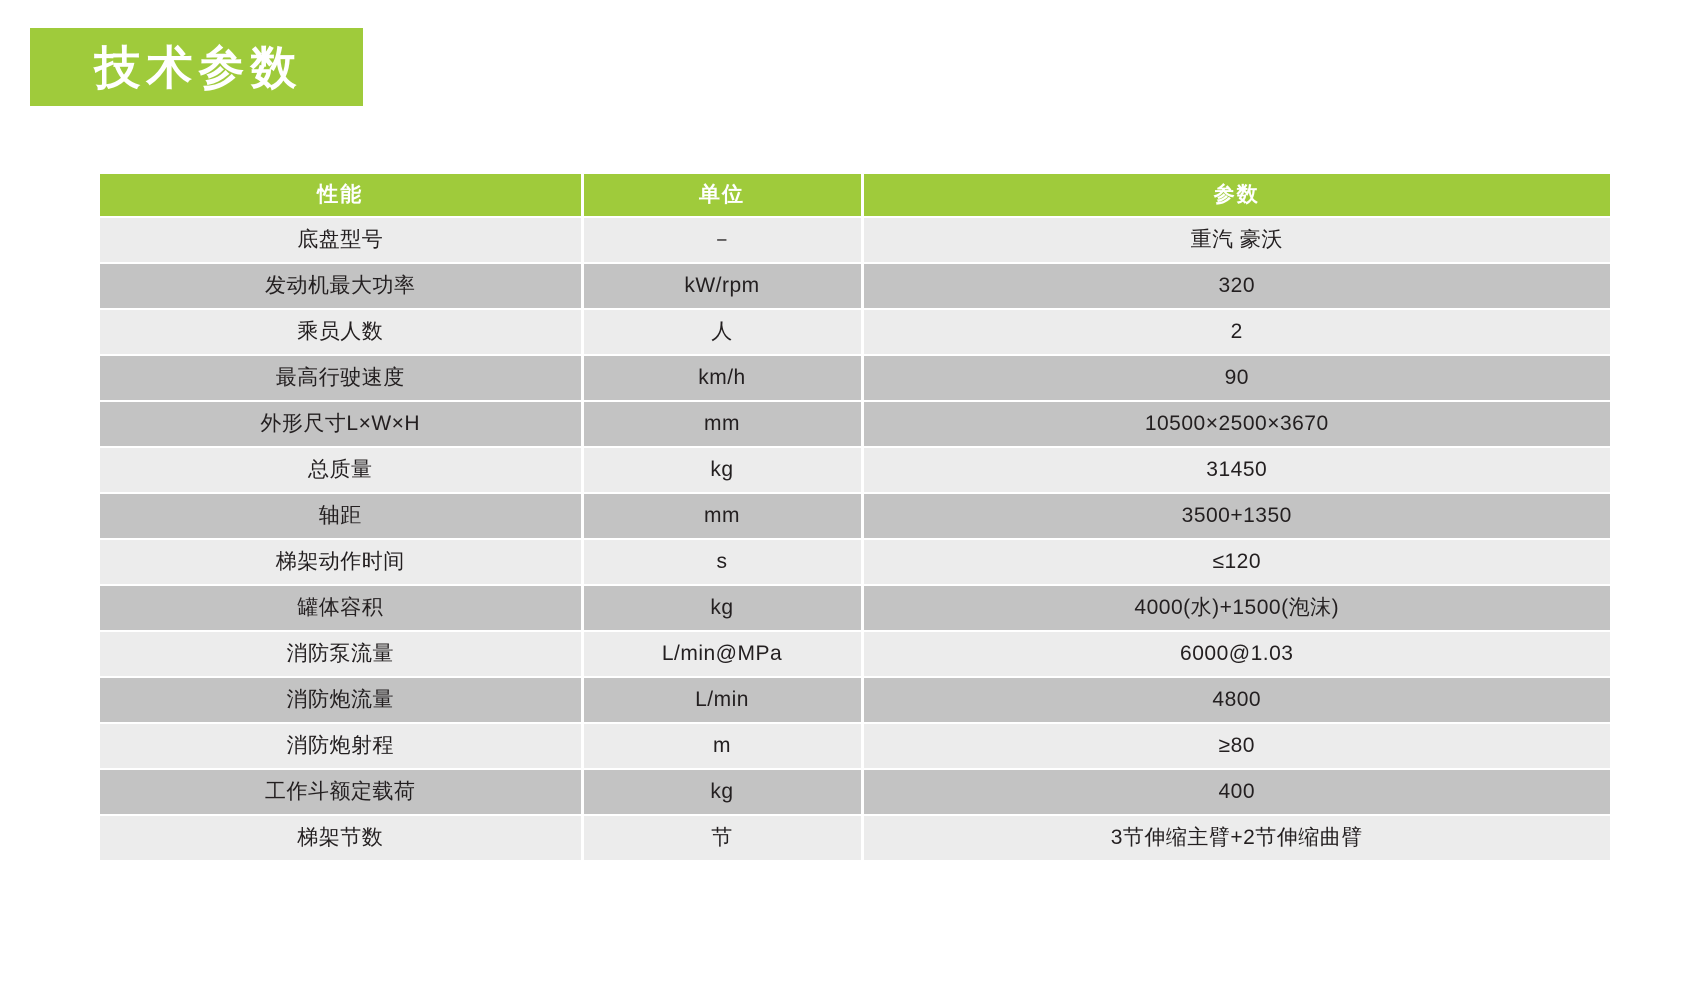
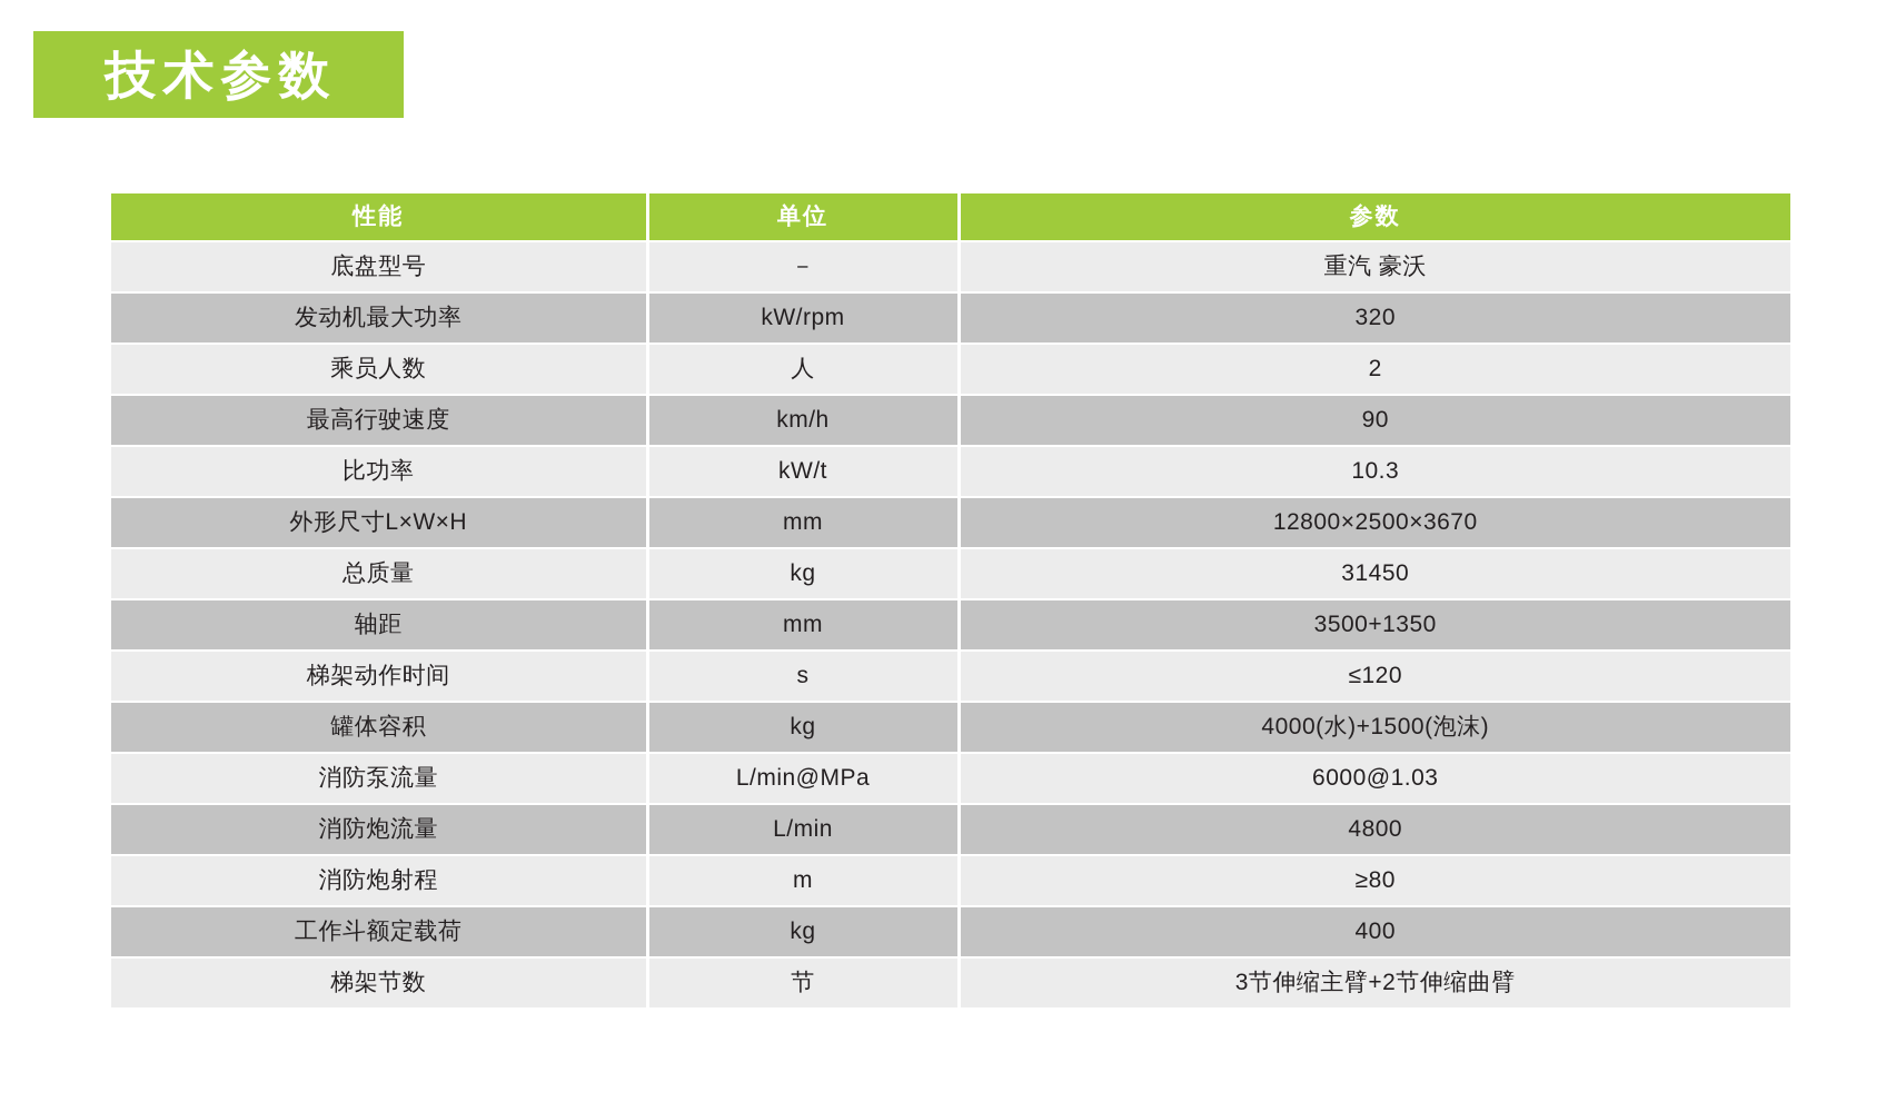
  技术参数
  性能	单位	参数
  底盘型号	－	重汽 豪沃
  发动机最大功率	kW/rpm	320
  乘员人数	人	2
  最高行驶速度	km/h	90
+ 比功率	kW/t	10.3
- 外形尺寸L×W×H	mm	10500×2500×3670
+ 外形尺寸L×W×H	mm	12800×2500×3670
  总质量	kg	31450
  轴距	mm	3500+1350
  梯架动作时间	s	≤120
  罐体容积	kg	4000(水)+1500(泡沫)
  消防泵流量	L/min@MPa	6000@1.03
  消防炮流量	L/min	4800
  消防炮射程	m	≥80
  工作斗额定载荷	kg	400
  梯架节数	节	3节伸缩主臂+2节伸缩曲臂
